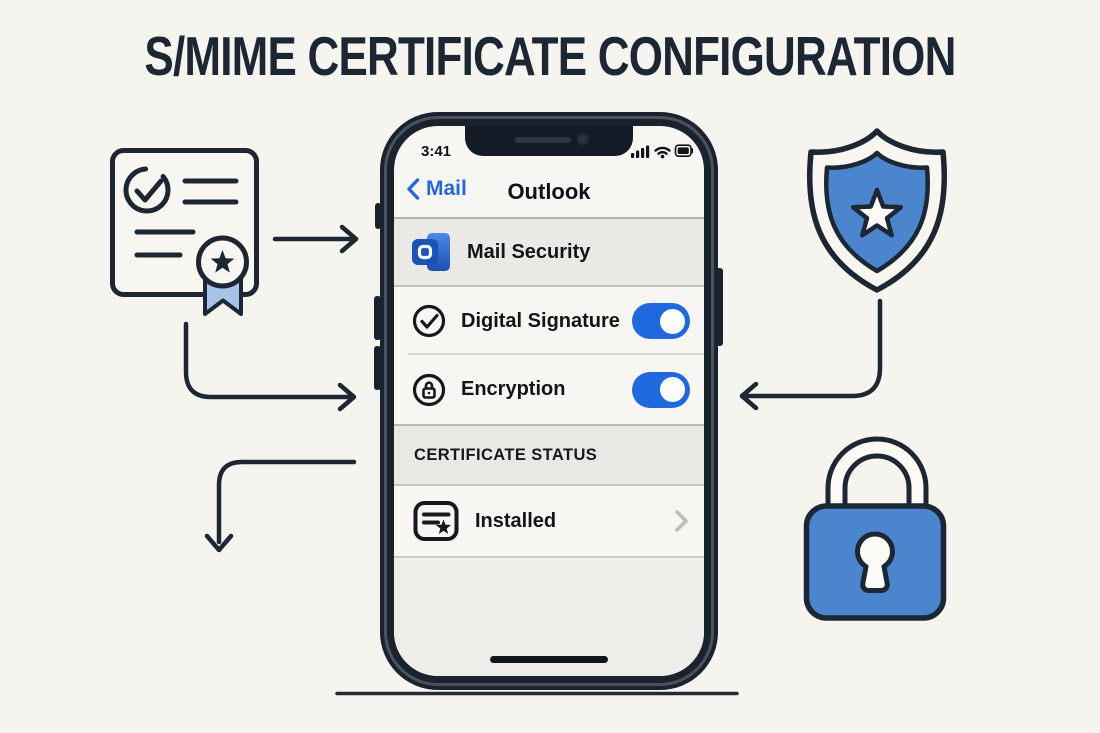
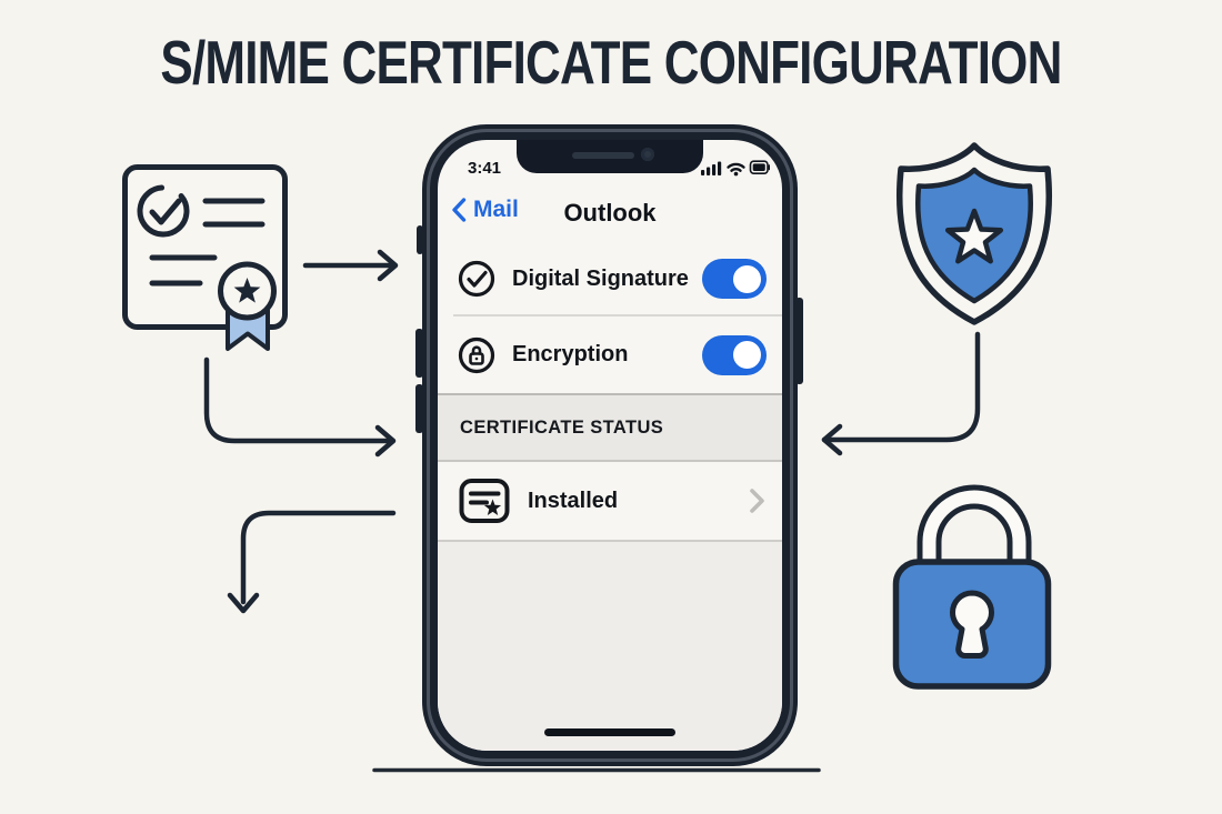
  S/MIME CERTIFICATE CONFIGURATION
  3:41
  Mail
  Outlook
- Mail Security
  Digital Signature
  Encryption
  CERTIFICATE STATUS
  Installed
